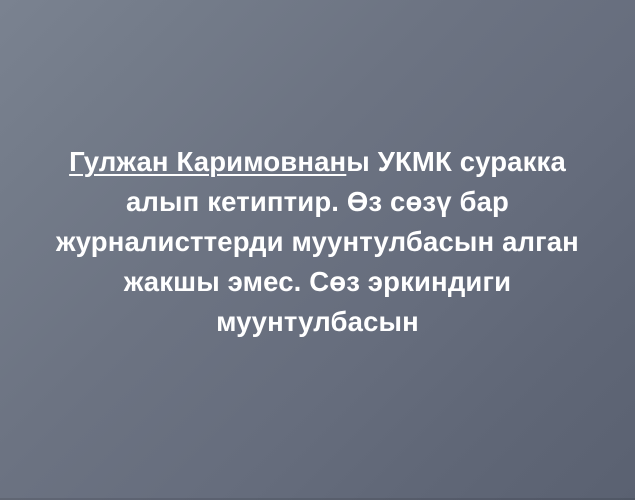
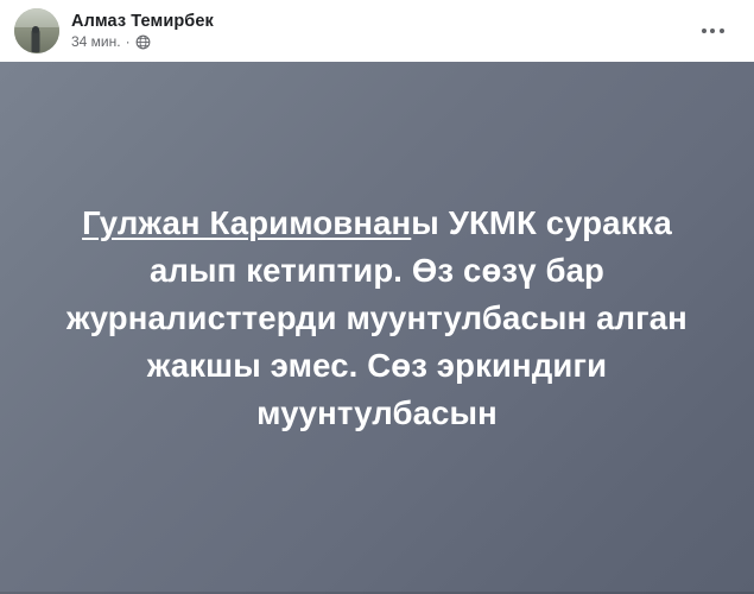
+ Алмаз Темирбек
+ 34 мин.
+ ·
  Гулжан Каримовнаны УКМК суракка алып кетиптир. Өз сөзү бар журналисттерди муунтулбасын алган жакшы эмес. Сөз эркиндиги муунтулбасын
